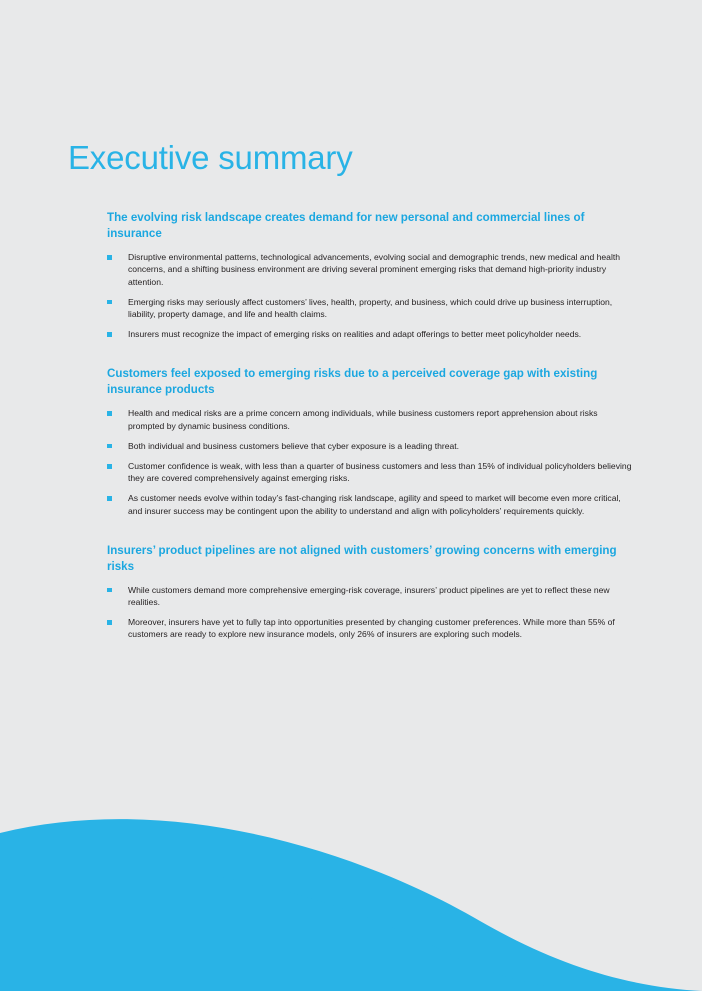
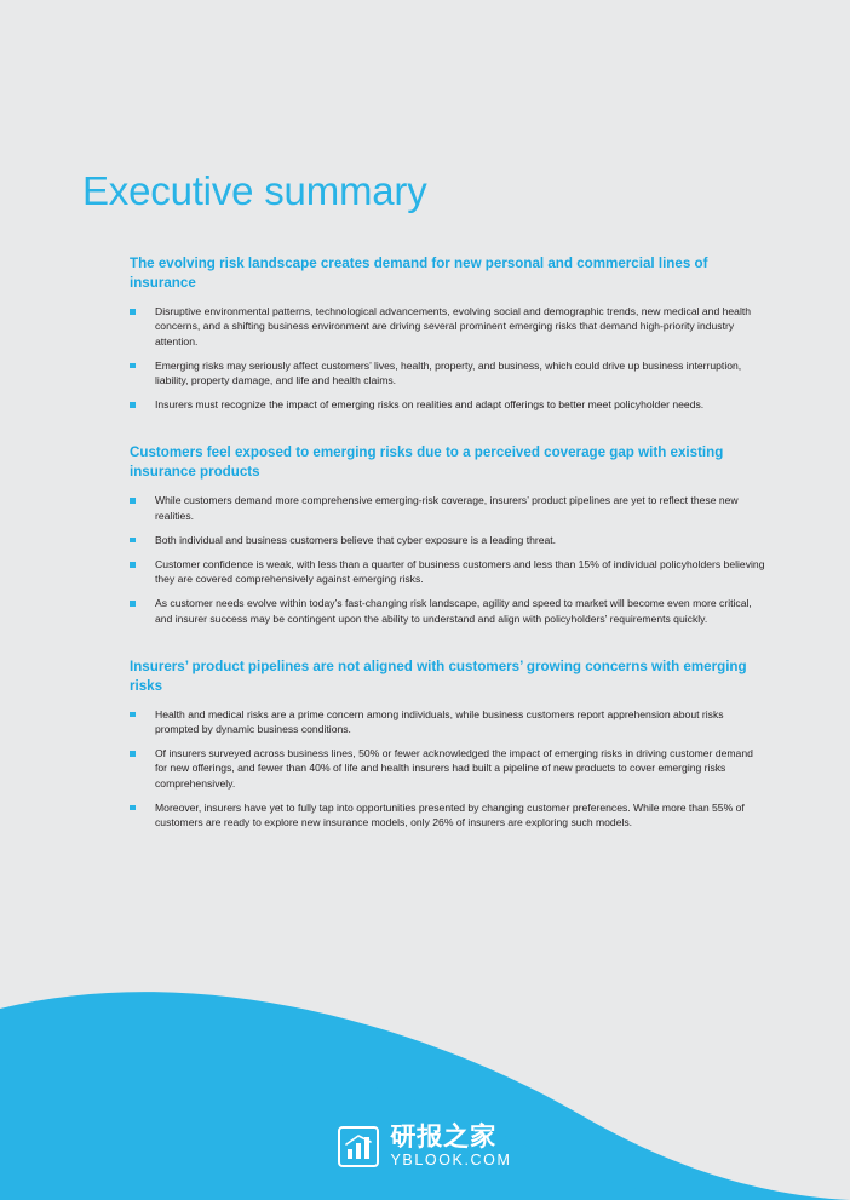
  Executive summary
  The evolving risk landscape creates demand for new personal and commercial lines of insurance
  Disruptive environmental patterns, technological advancements, evolving social and demographic trends, new medical and health concerns, and a shifting business environment are driving several prominent emerging risks that demand high-priority industry attention.
  Emerging risks may seriously affect customers’ lives, health, property, and business, which could drive up business interruption, liability, property damage, and life and health claims.
  Insurers must recognize the impact of emerging risks on realities and adapt offerings to better meet policyholder needs.
  Customers feel exposed to emerging risks due to a perceived coverage gap with existing insurance products
- Health and medical risks are a prime concern among individuals, while business customers report apprehension about risks prompted by dynamic business conditions.
+ While customers demand more comprehensive emerging-risk coverage, insurers’ product pipelines are yet to reflect these new realities.
  Both individual and business customers believe that cyber exposure is a leading threat.
  Customer confidence is weak, with less than a quarter of business customers and less than 15% of individual policyholders believing they are covered comprehensively against emerging risks.
  As customer needs evolve within today’s fast-changing risk landscape, agility and speed to market will become even more critical, and insurer success may be contingent upon the ability to understand and align with policyholders’ requirements quickly.
  Insurers’ product pipelines are not aligned with customers’ growing concerns with emerging risks
- While customers demand more comprehensive emerging-risk coverage, insurers’ product pipelines are yet to reflect these new realities.
+ Health and medical risks are a prime concern among individuals, while business customers report apprehension about risks prompted by dynamic business conditions.
+ Of insurers surveyed across business lines, 50% or fewer acknowledged the impact of emerging risks in driving customer demand for new offerings, and fewer than 40% of life and health insurers had built a pipeline of new products to cover emerging risks comprehensively.
  Moreover, insurers have yet to fully tap into opportunities presented by changing customer preferences. While more than 55% of customers are ready to explore new insurance models, only 26% of insurers are exploring such models.
+ 研报之家
+ YBLOOK.COM
